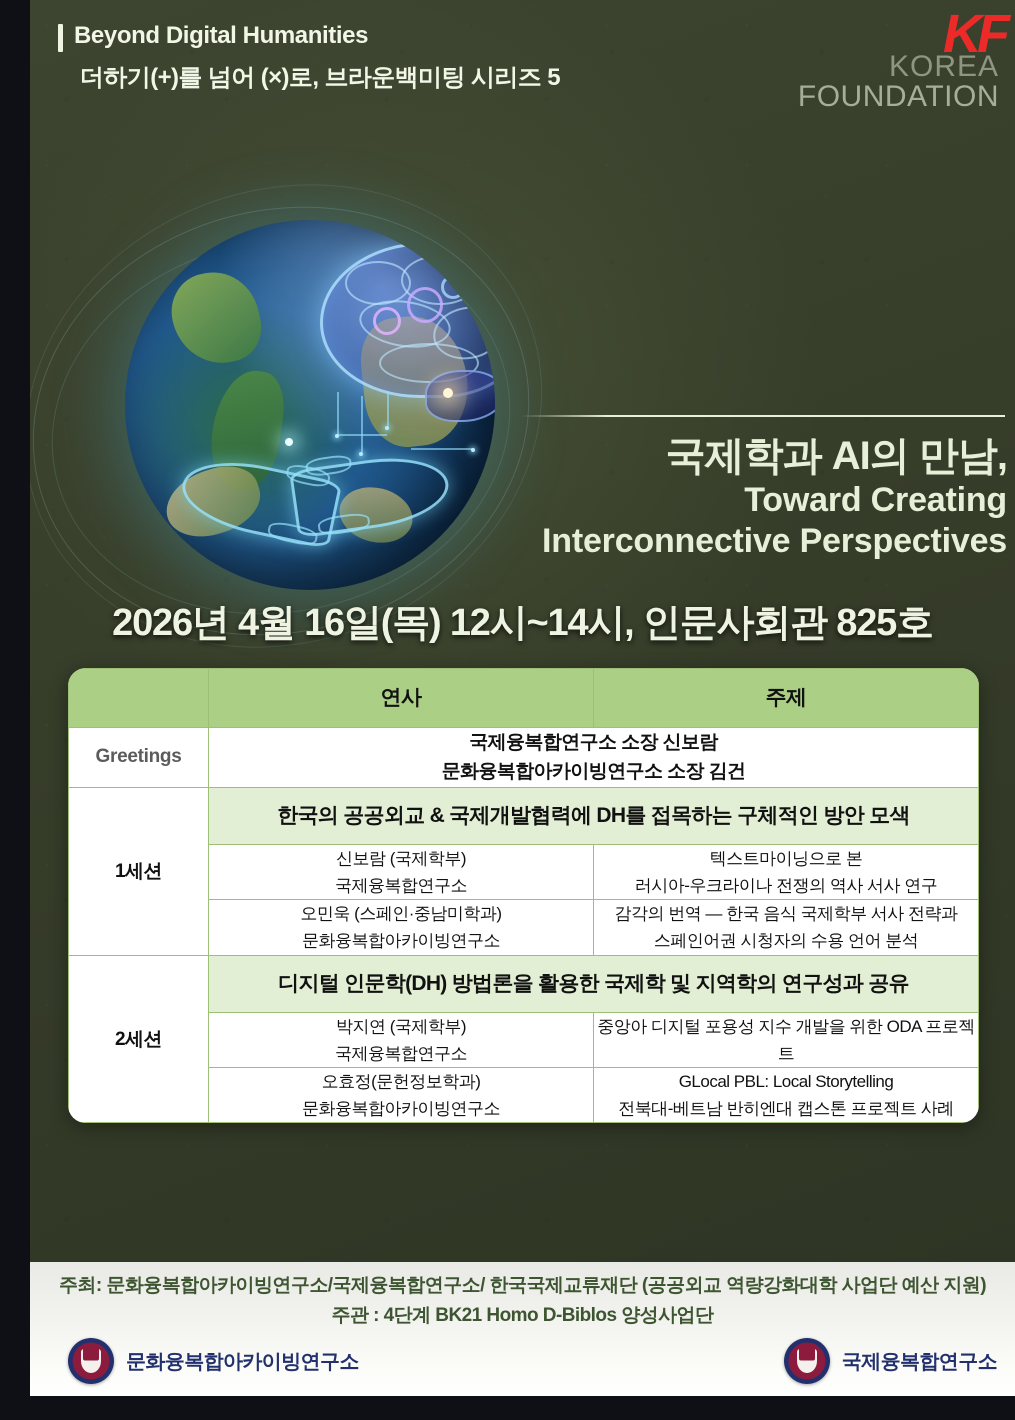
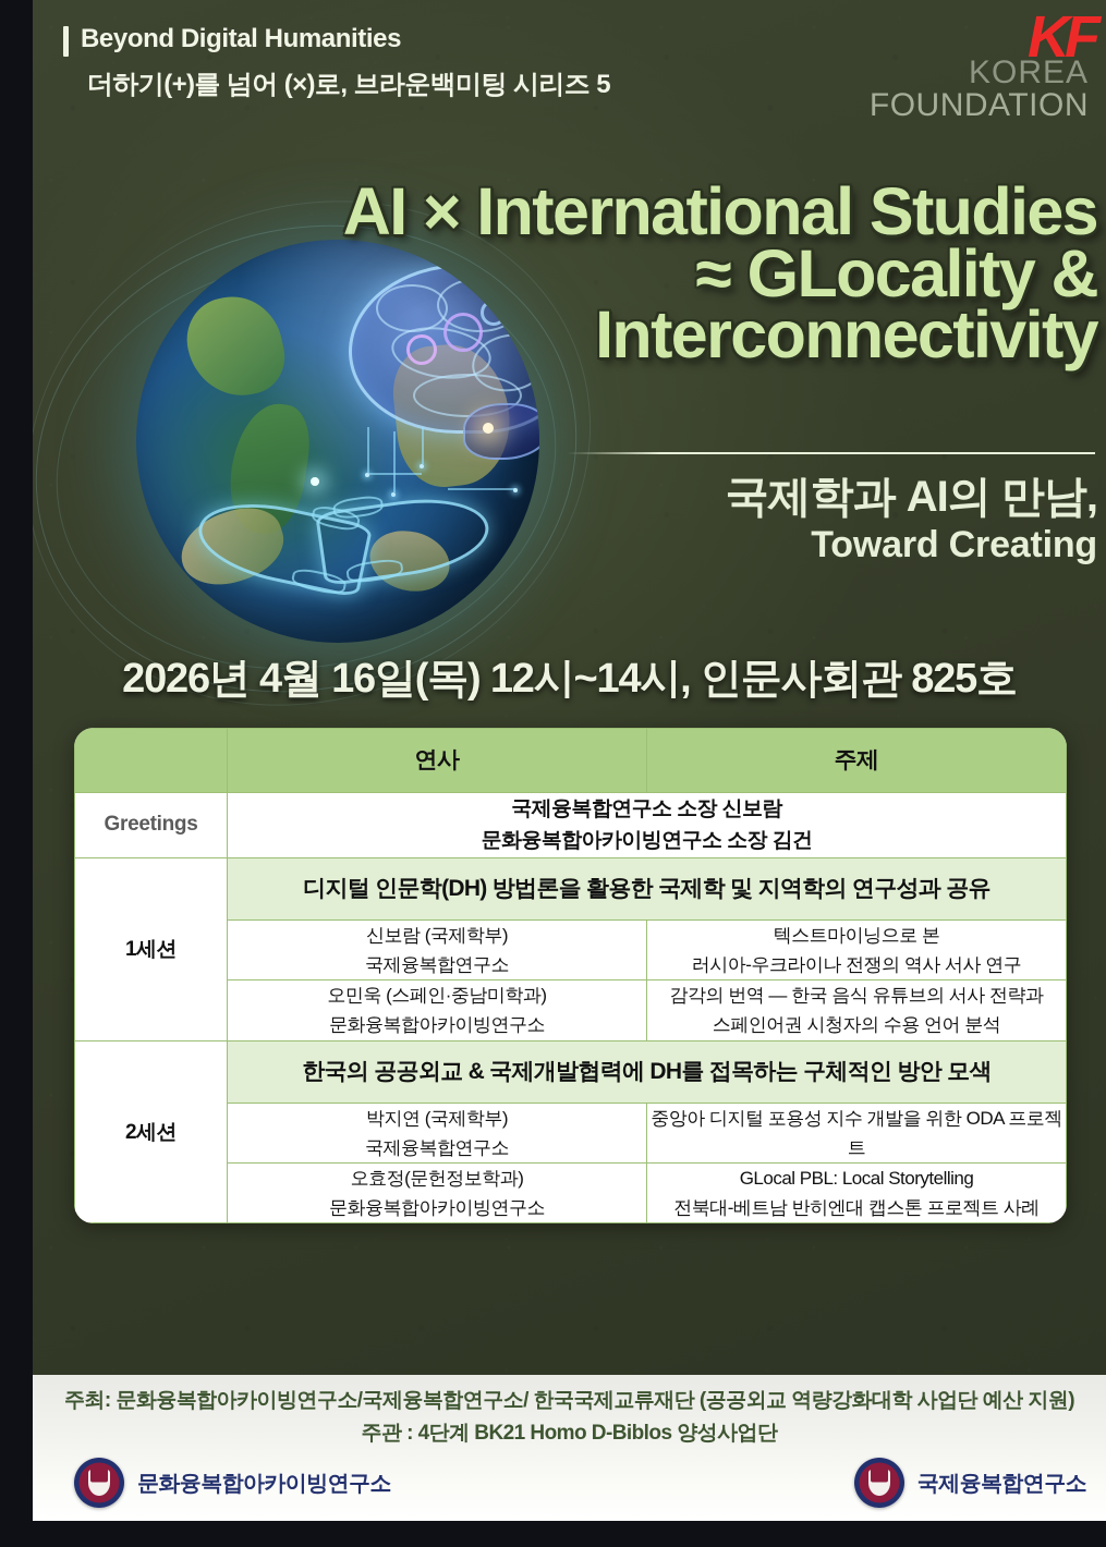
  Beyond Digital Humanities
  더하기(+)를 넘어 (×)로, 브라운백미팅 시리즈 5
  KF
  KOREA
  FOUNDATION
+ AI × International Studies
+ ≈ GLocality &
+ Interconnectivity
  국제학과 AI의 만남,
  Toward Creating
- Interconnective Perspectives
  2026년 4월 16일(목) 12시~14시, 인문사회관 825호
  	연사	주제
  Greetings	국제융복합연구소 소장 신보람 문화융복합아카이빙연구소 소장 김건
- 1세션	한국의 공공외교 & 국제개발협력에 DH를 접목하는 구체적인 방안 모색
+ 1세션	디지털 인문학(DH) 방법론을 활용한 국제학 및 지역학의 연구성과 공유
  신보람 (국제학부) 국제융복합연구소	텍스트마이닝으로 본 러시아-우크라이나 전쟁의 역사 서사 연구
- 오민욱 (스페인·중남미학과) 문화융복합아카이빙연구소	감각의 번역 — 한국 음식 국제학부 서사 전략과 스페인어권 시청자의 수용 언어 분석
+ 오민욱 (스페인·중남미학과) 문화융복합아카이빙연구소	감각의 번역 — 한국 음식 유튜브의 서사 전략과 스페인어권 시청자의 수용 언어 분석
- 2세션	디지털 인문학(DH) 방법론을 활용한 국제학 및 지역학의 연구성과 공유
+ 2세션	한국의 공공외교 & 국제개발협력에 DH를 접목하는 구체적인 방안 모색
  박지연 (국제학부) 국제융복합연구소	중앙아 디지털 포용성 지수 개발을 위한 ODA 프로젝트
  오효정(문헌정보학과) 문화융복합아카이빙연구소	GLocal PBL: Local Storytelling 전북대-베트남 반히엔대 캡스톤 프로젝트 사례
  주최: 문화융복합아카이빙연구소/국제융복합연구소/ 한국국제교류재단 (공공외교 역량강화대학 사업단 예산 지원)
  주관 : 4단계 BK21 Homo D-Biblos 양성사업단
  문화융복합아카이빙연구소
  국제융복합연구소
